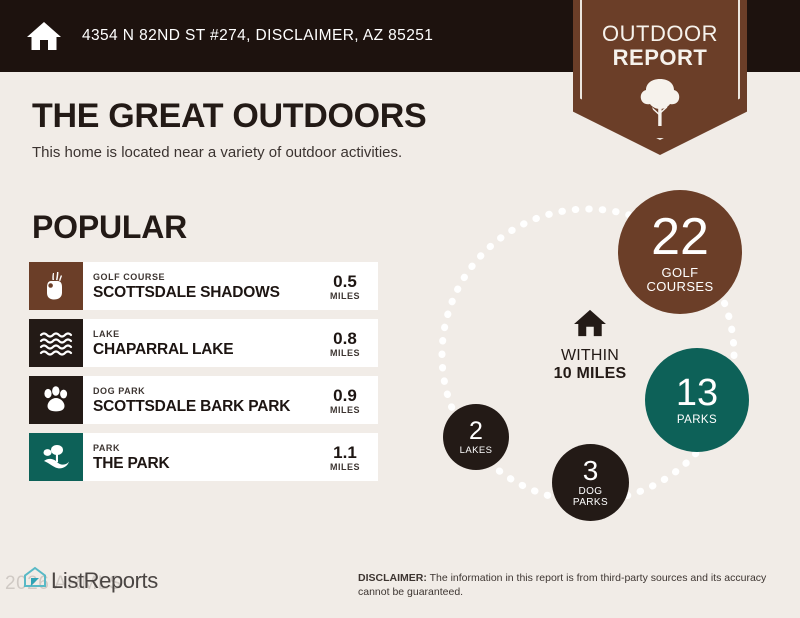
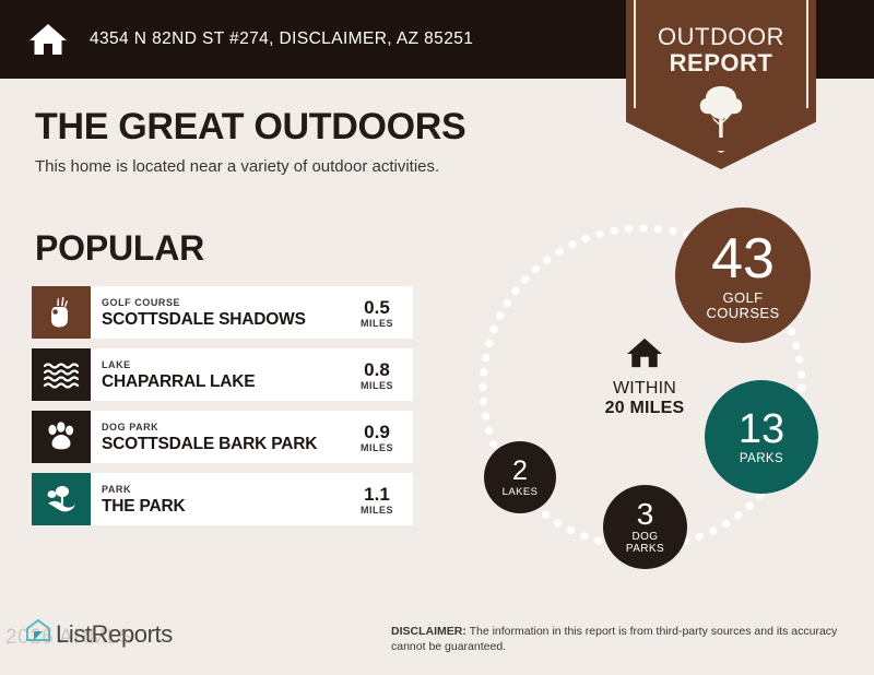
  4354 N 82ND ST #274, DISCLAIMER, AZ 85251
  OUTDOOR
  REPORT
  THE GREAT OUTDOORS
  This home is located near a variety of outdoor activities.
  POPULAR
  GOLF COURSE
  SCOTTSDALE SHADOWS
  0.5
  MILES
  LAKE
  CHAPARRAL LAKE
  0.8
  MILES
  DOG PARK
  SCOTTSDALE BARK PARK
  0.9
  MILES
  PARK
  THE PARK
  1.1
  MILES
- 22
+ 43
  GOLF
  COURSES
  13
  PARKS
  2
  LAKES
  3
  DOG
  PARKS
  WITHIN
- 10 MILES
+ 20 MILES
  206 ARMLS
  ListReports
  DISCLAIMER: The information in this report is from third-party sources and its accuracy cannot be guaranteed.
